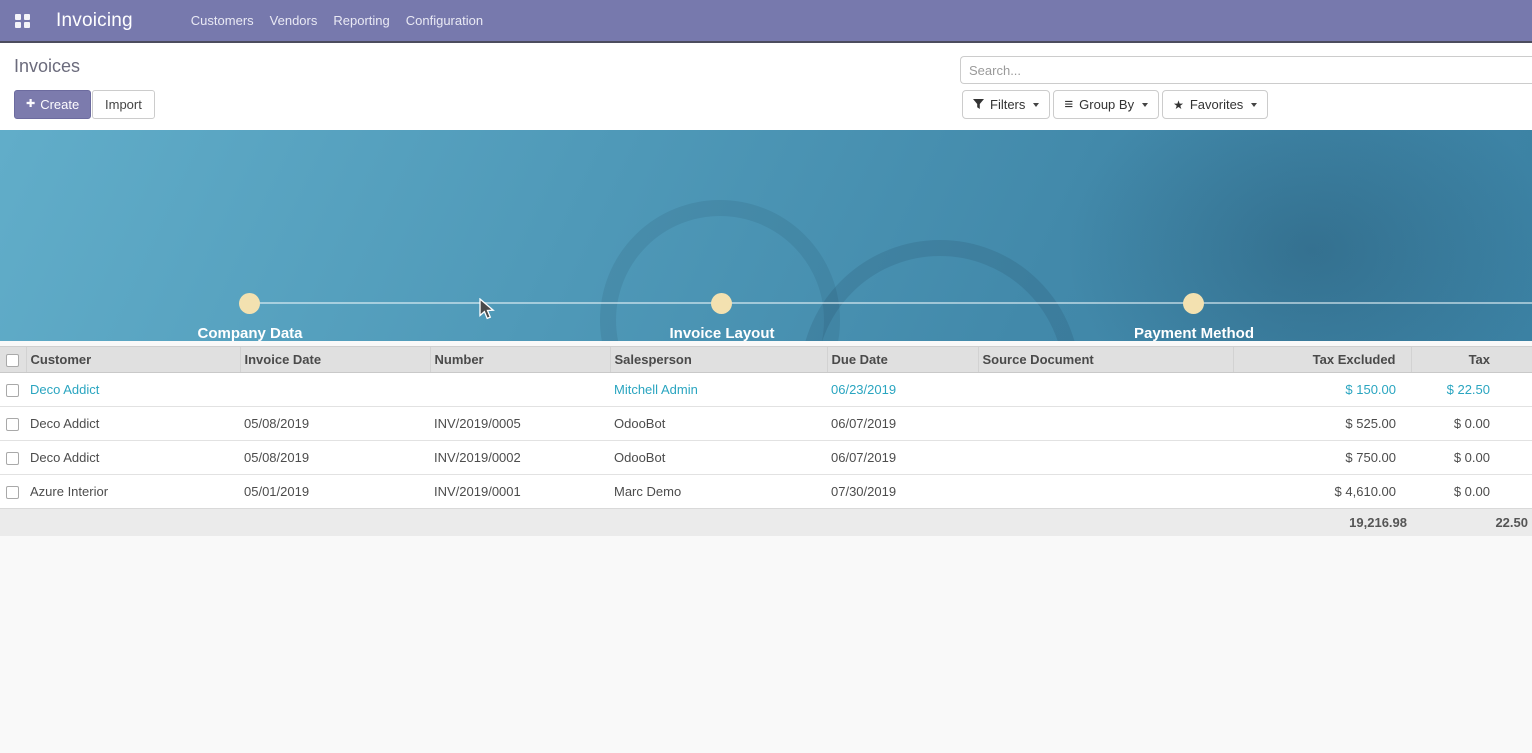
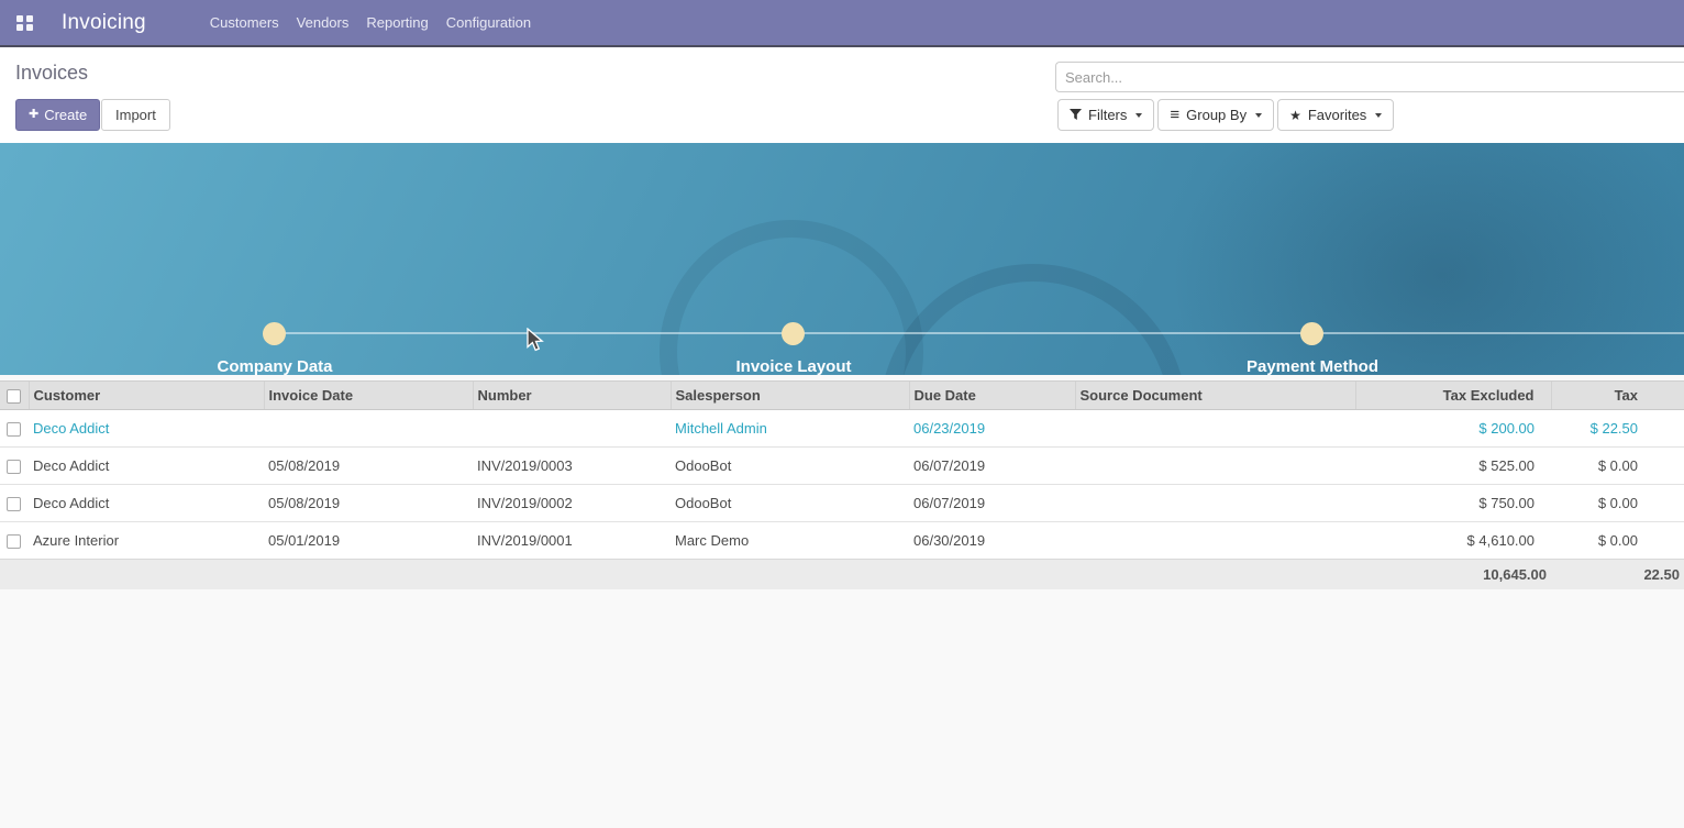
  Invoicing
  Customers
  Vendors
  Reporting
  Configuration
  Invoices
  ✚
  Create
  Import
  Search...
  Filters
  ≡
  Group By
  ★
  Favorites
  Company Data
  Invoice Layout
  Payment Method
  	Customer	Invoice Date	Number	Salesperson	Due Date	Source Document	Tax Excluded	Tax
- 	Deco Addict			Mitchell Admin	06/23/2019		$ 150.00	$ 22.50
+ 	Deco Addict			Mitchell Admin	06/23/2019		$ 200.00	$ 22.50
- 	Deco Addict	05/08/2019	INV/2019/0005	OdooBot	06/07/2019		$ 525.00	$ 0.00
+ 	Deco Addict	05/08/2019	INV/2019/0003	OdooBot	06/07/2019		$ 525.00	$ 0.00
  	Deco Addict	05/08/2019	INV/2019/0002	OdooBot	06/07/2019		$ 750.00	$ 0.00
- 	Azure Interior	05/01/2019	INV/2019/0001	Marc Demo	07/30/2019		$ 4,610.00	$ 0.00
+ 	Azure Interior	05/01/2019	INV/2019/0001	Marc Demo	06/30/2019		$ 4,610.00	$ 0.00
- 							19,216.98	22.50
+ 							10,645.00	22.50
